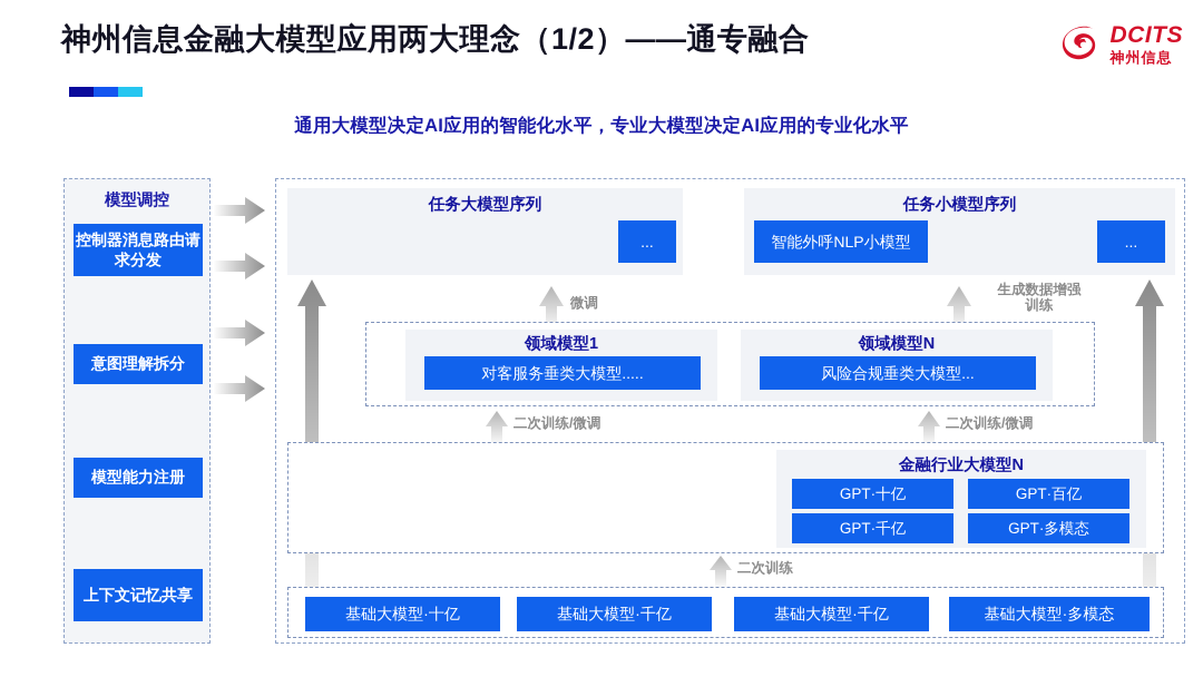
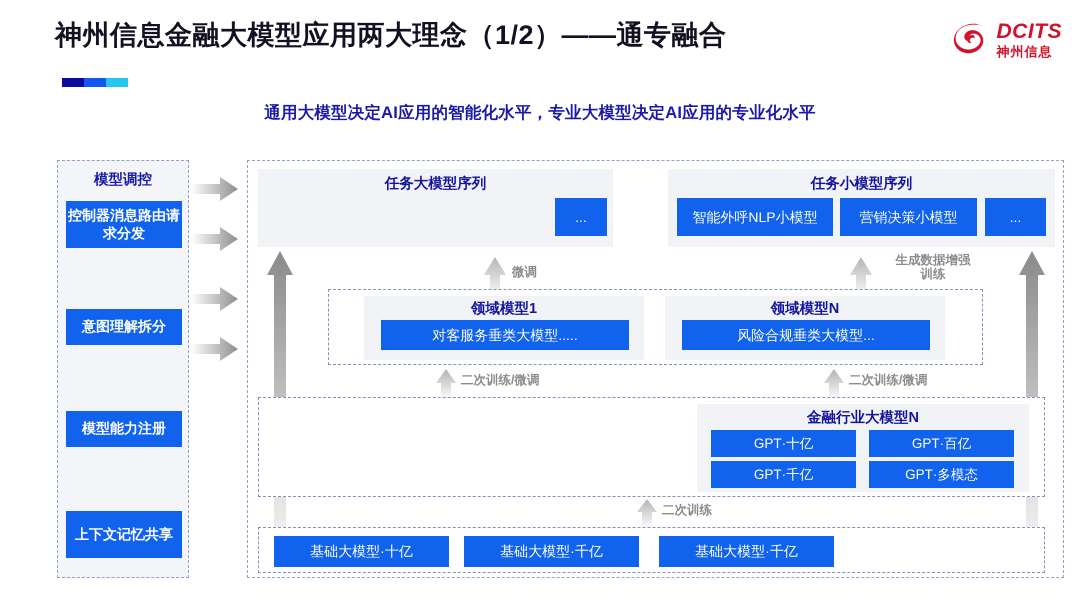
  神州信息金融大模型应用两大理念（1/2）——通专融合
  DCITS
  神州信息
  通用大模型决定AI应用的智能化水平，专业大模型决定AI应用的专业化水平
  模型调控
  控制器消息路由请求分发
  意图理解拆分
  模型能力注册
  上下文记忆共享
  任务大模型序列
  ...
  任务小模型序列
  智能外呼NLP小模型
+ 营销决策小模型
  ...
  微调
  生成数据增强
  训练
  领域模型1
  对客服务垂类大模型.....
  领域模型N
  风险合规垂类大模型...
  二次训练/微调
  二次训练/微调
  金融行业大模型N
  GPT·十亿
  GPT·百亿
  GPT·千亿
  GPT·多模态
  二次训练
  基础大模型·十亿
  基础大模型·千亿
  基础大模型·千亿
- 基础大模型·多模态
